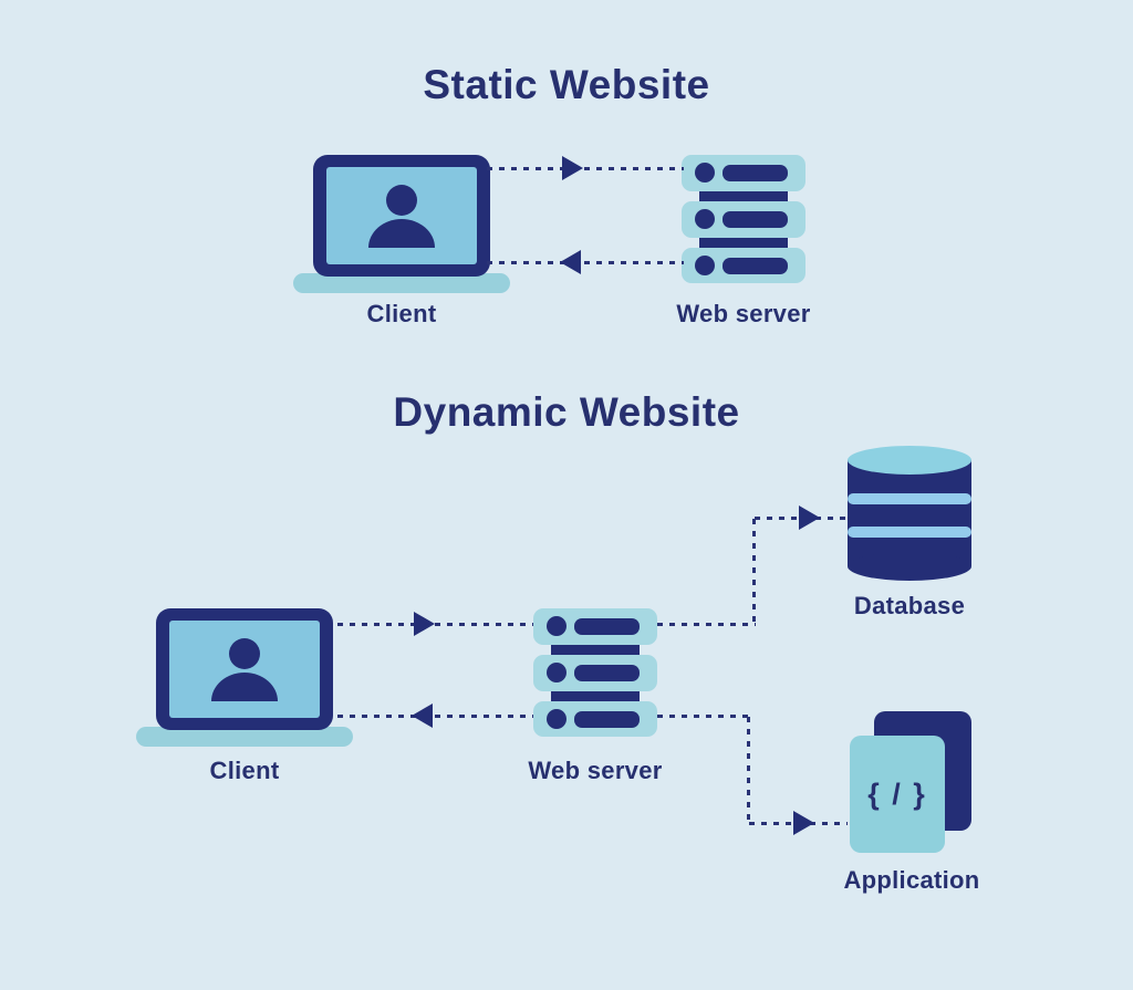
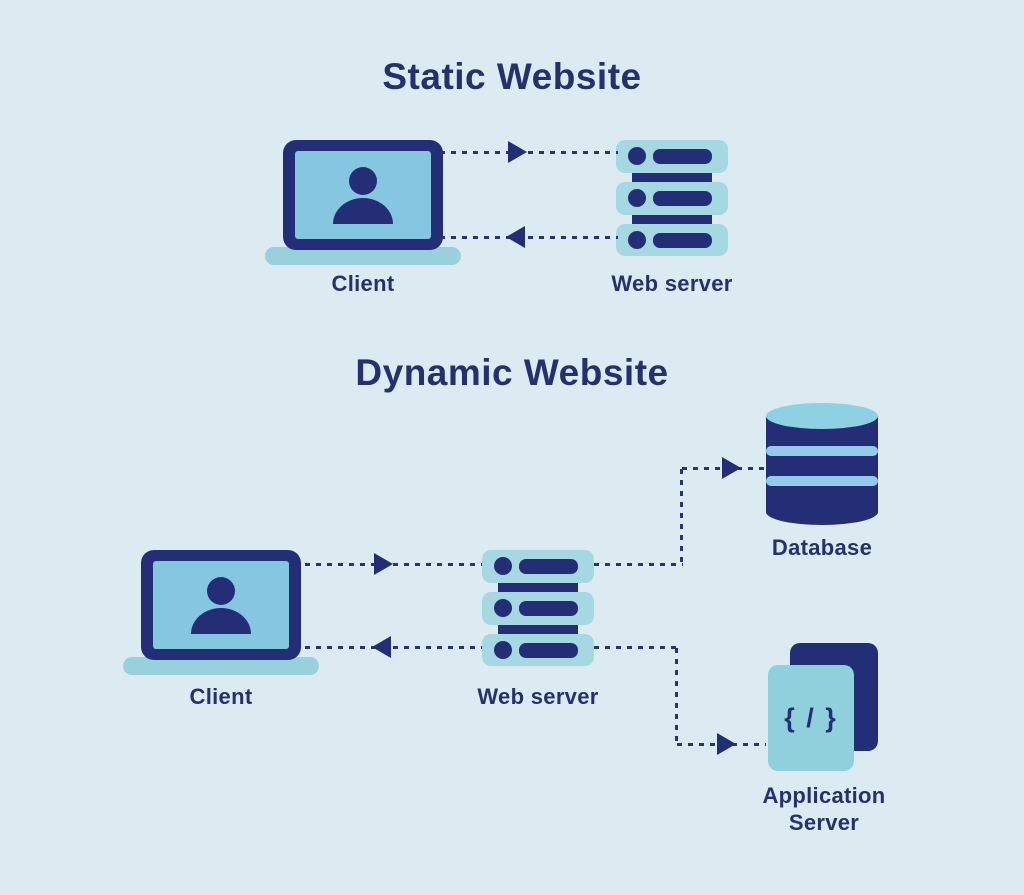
  Static Website
  Client
  Web server
  Dynamic Website
  Client
  Web server
  Database
  { / }
  Application
+ Server
